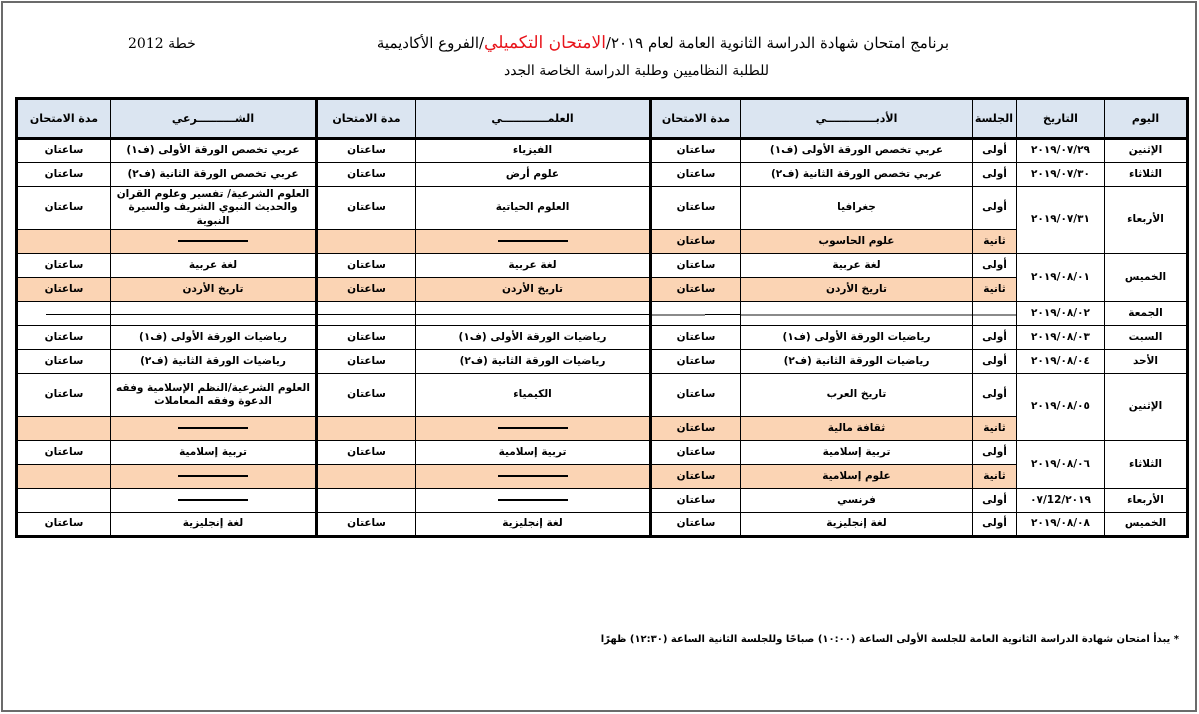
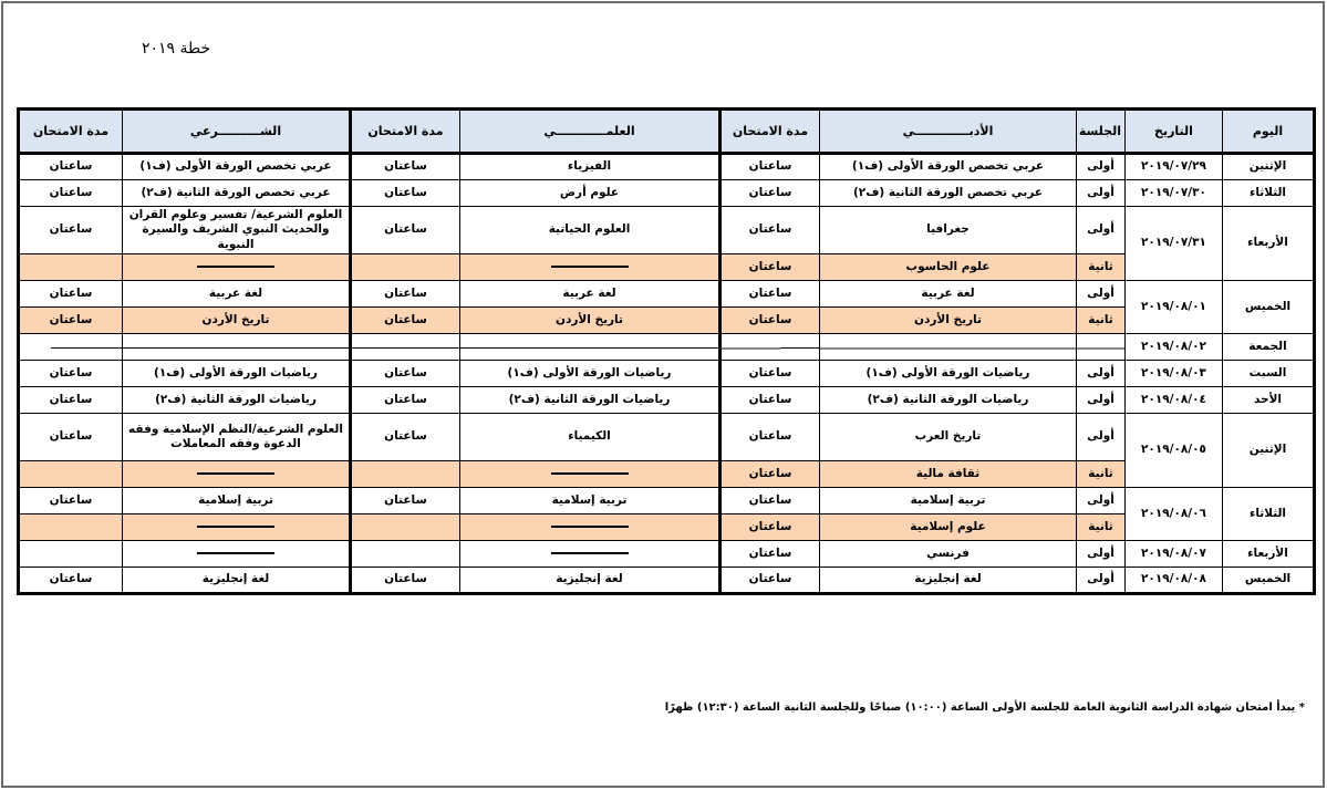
- برنامج امتحان شهادة الدراسة الثانوية العامة لعام ٢٠١٩/الامتحان التكميلي/الفروع الأكاديمية
- للطلبة النظاميين وطلبة الدراسة الخاصة الجدد
- خطة 2012
+ خطة ٢٠١٩
  اليوم	التاريخ	الجلسة	الأدبـــــــــــــي	مدة الامتحان	العلمــــــــــــي	مدة الامتحان	الشــــــــــرعي	مدة الامتحان
  الإثنين	٢٠١٩/٠٧/٢٩	أولى	عربي تخصص الورقة الأولى (ف١)	ساعتان	الفيزياء	ساعتان	عربي تخصص الورقة الأولى (ف١)	ساعتان
  الثلاثاء	٢٠١٩/٠٧/٣٠	أولى	عربي تخصص الورقة الثانية (ف٢)	ساعتان	علوم أرض	ساعتان	عربي تخصص الورقة الثانية (ف٢)	ساعتان
  الأربعاء	٢٠١٩/٠٧/٣١	أولى	جغرافيا	ساعتان	العلوم الحياتية	ساعتان	العلوم الشرعية/ تفسير وعلوم القران والحديث النبوي الشريف والسيرة النبوية	ساعتان
  ثانية	علوم الحاسوب	ساعتان
  الخميس	٢٠١٩/٠٨/٠١	أولى	لغة عربية	ساعتان	لغة عربية	ساعتان	لغة عربية	ساعتان
  ثانية	تاريخ الأردن	ساعتان	تاريخ الأردن	ساعتان	تاريخ الأردن	ساعتان
  الجمعة	٢٠١٩/٠٨/٠٢
  السبت	٢٠١٩/٠٨/٠٣	أولى	رياضيات الورقة الأولى (ف١)	ساعتان	رياضيات الورقة الأولى (ف١)	ساعتان	رياضيات الورقة الأولى (ف١)	ساعتان
  الأحد	٢٠١٩/٠٨/٠٤	أولى	رياضيات الورقة الثانية (ف٢)	ساعتان	رياضيات الورقة الثانية (ف٢)	ساعتان	رياضيات الورقة الثانية (ف٢)	ساعتان
  الإثنين	٢٠١٩/٠٨/٠٥	أولى	تاريخ العرب	ساعتان	الكيمياء	ساعتان	العلوم الشرعية/النظم الإسلامية وفقه الدعوة وفقه المعاملات	ساعتان
  ثانية	ثقافة مالية	ساعتان
  الثلاثاء	٢٠١٩/٠٨/٠٦	أولى	تربية إسلامية	ساعتان	تربية إسلامية	ساعتان	تربية إسلامية	ساعتان
  ثانية	علوم إسلامية	ساعتان
- الأربعاء	٢٠١٩/12/٠٧	أولى	فرنسي	ساعتان
+ الأربعاء	٢٠١٩/٠٨/٠٧	أولى	فرنسي	ساعتان
  الخميس	٢٠١٩/٠٨/٠٨	أولى	لغة إنجليزية	ساعتان	لغة إنجليزية	ساعتان	لغة إنجليزية	ساعتان
  * يبدأ امتحان شهادة الدراسة الثانوية العامة للجلسة الأولى الساعة (١٠:٠٠) صباحًا وللجلسة الثانية الساعة (١٢:٣٠) ظهرًا
